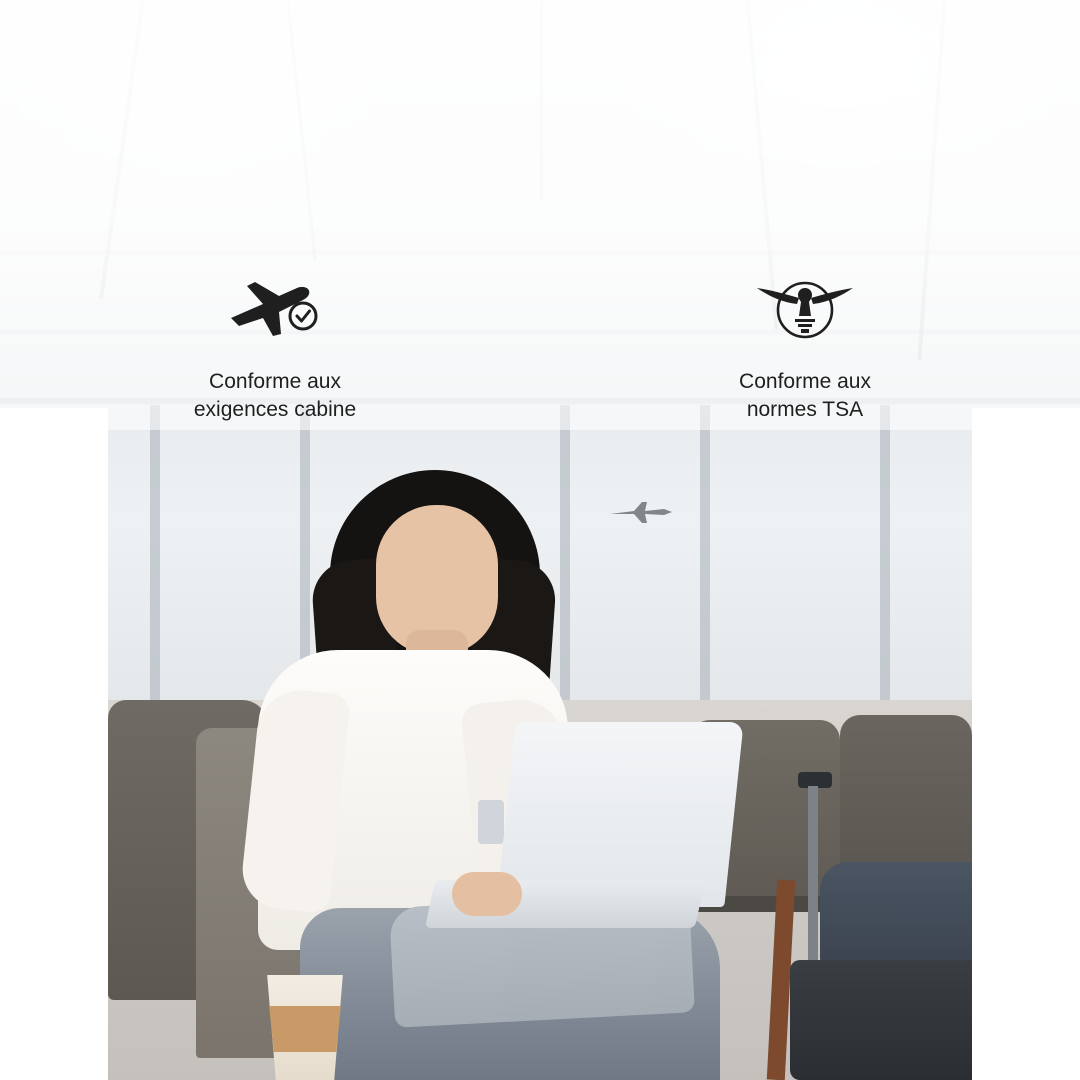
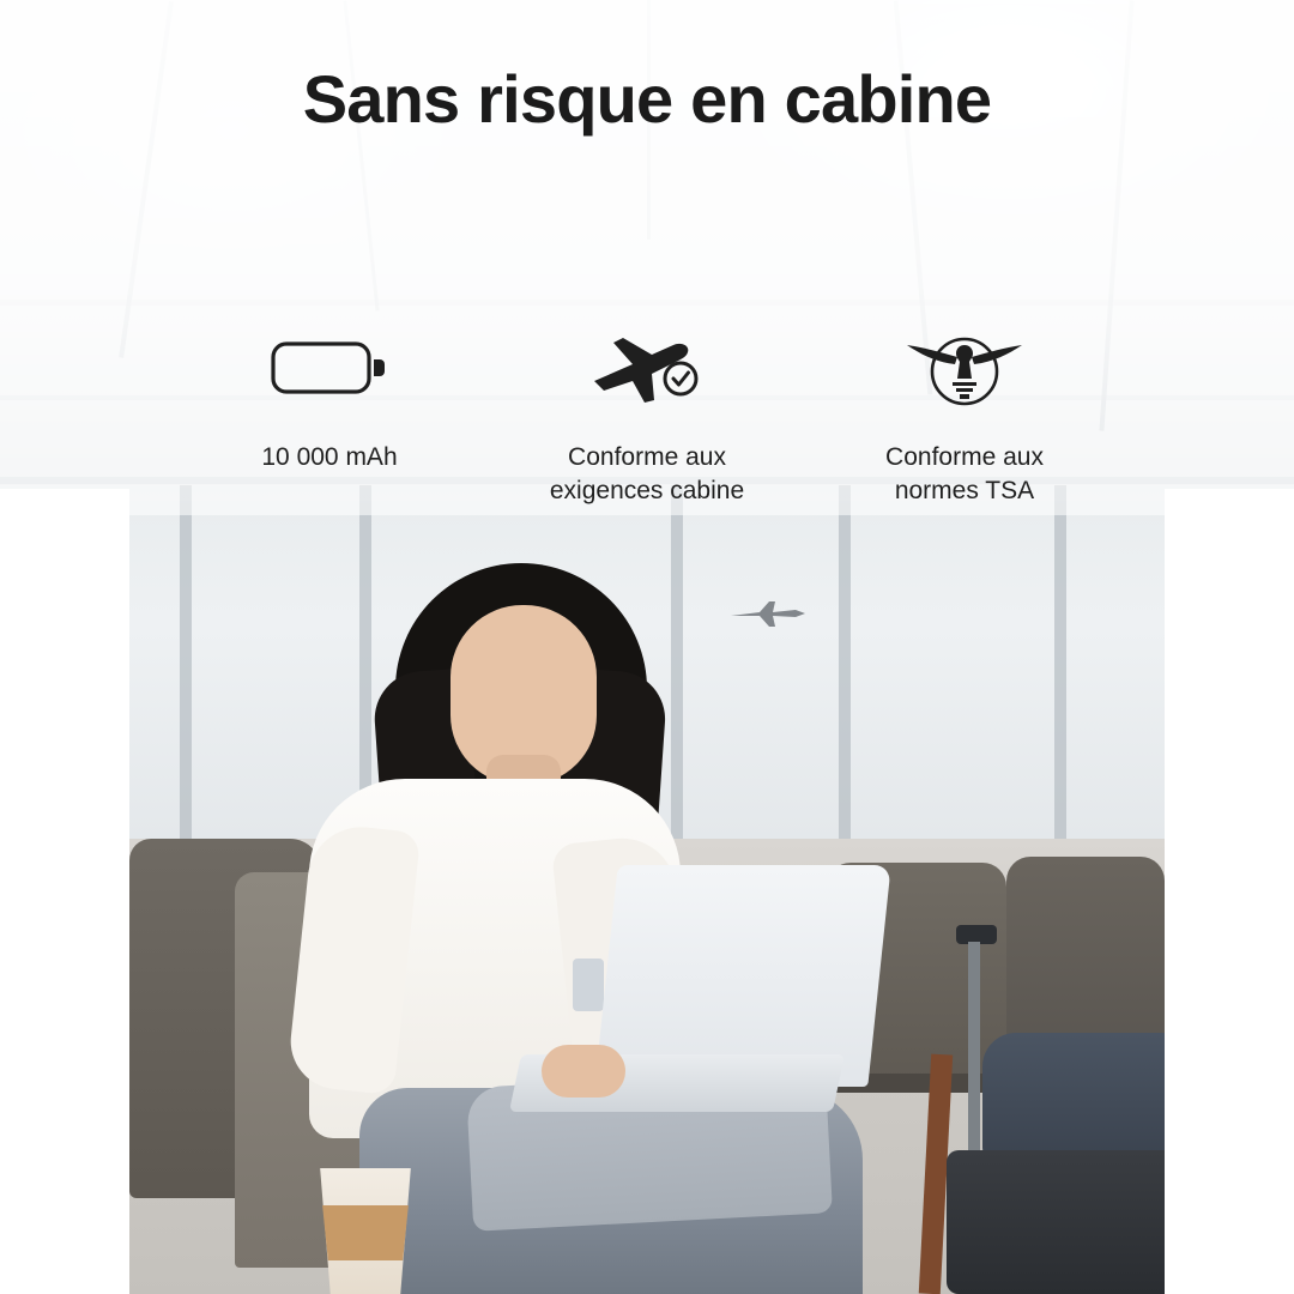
+ Sans risque en cabine
+ 10 000 mAh
  Conforme aux
  exigences cabine
  Conforme aux
  normes TSA
